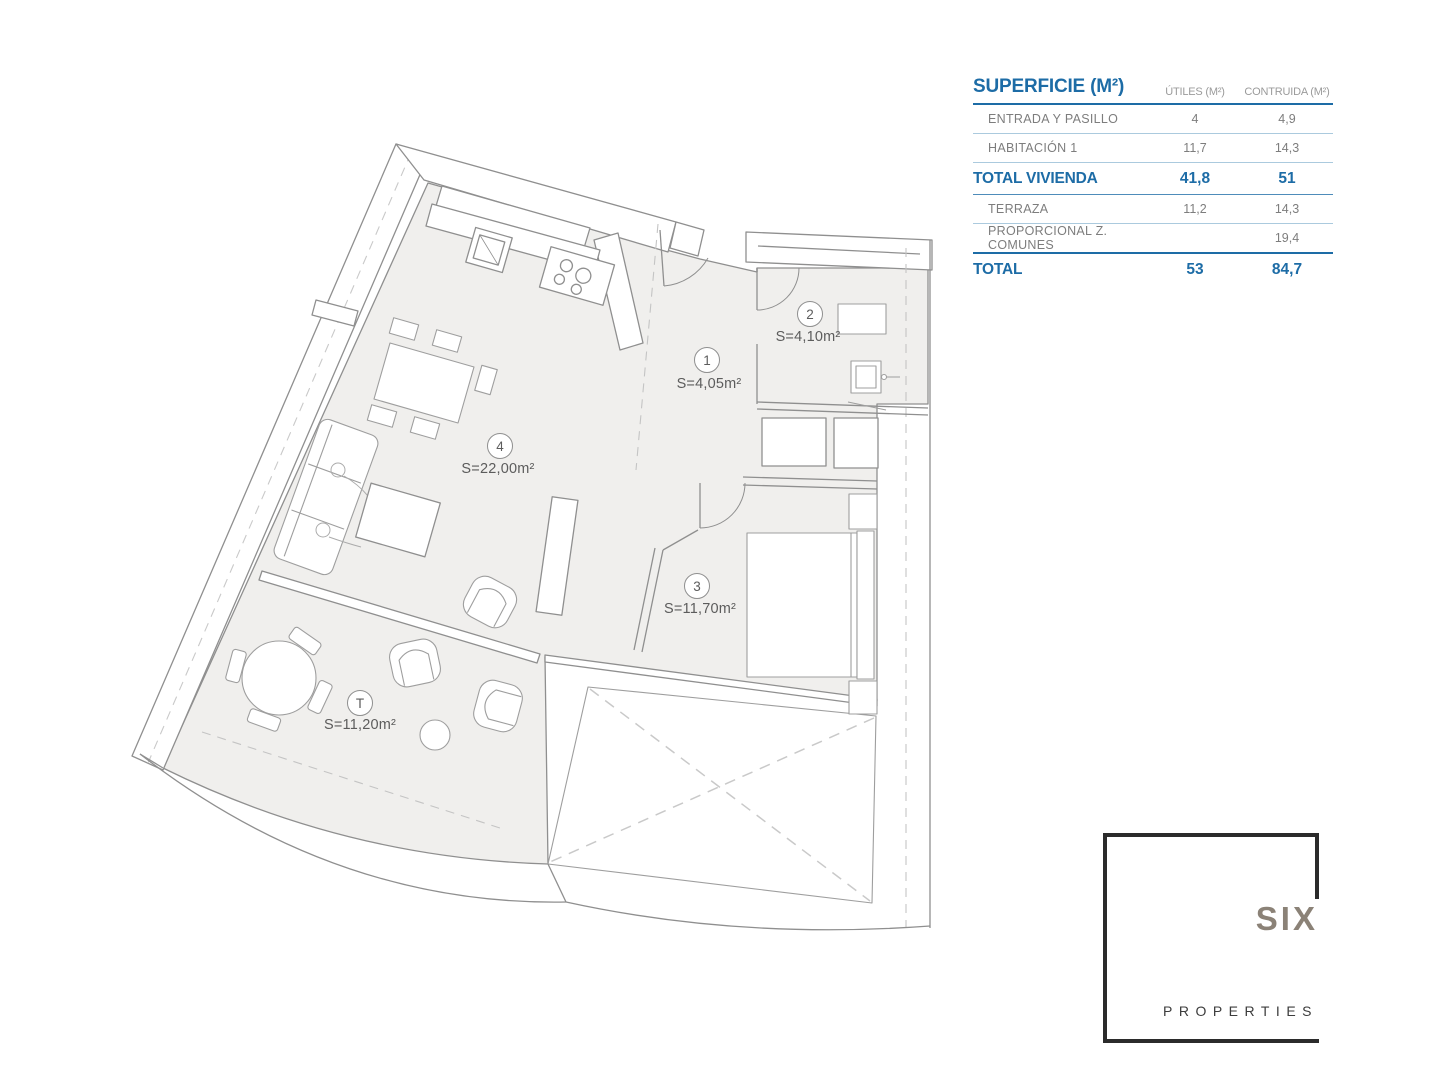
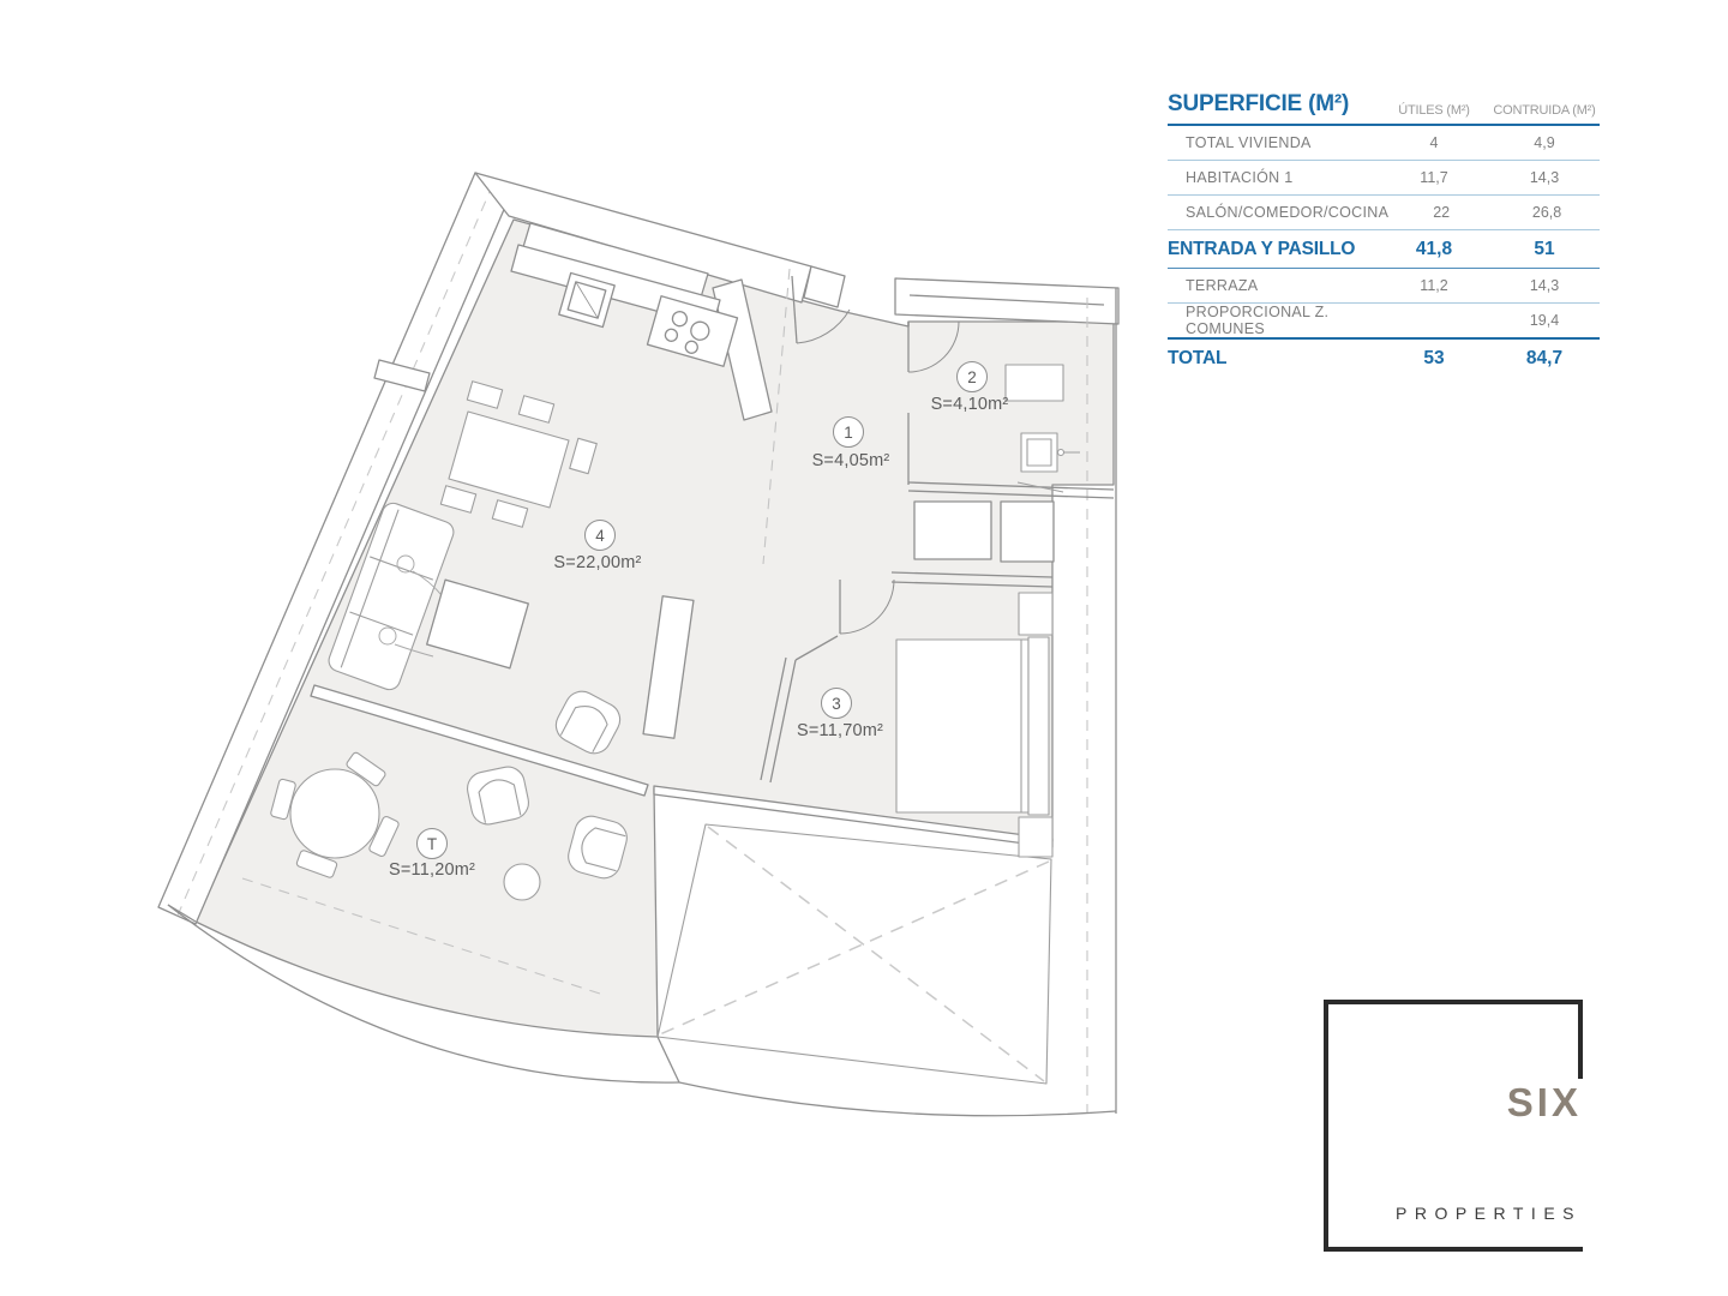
  1
  S=4,05m²
  2
  S=4,10m²
  3
  S=11,70m²
  4
  S=22,00m²
  T
  S=11,20m²
  SUPERFICIE (M²)
  ÚTILES (M²)
  CONTRUIDA (M²)
- ENTRADA Y PASILLO
+ TOTAL VIVIENDA
  4
  4,9
  HABITACIÓN 1
  11,7
  14,3
+ SALÓN/COMEDOR/COCINA
+ 22
+ 26,8
- TOTAL VIVIENDA
+ ENTRADA Y PASILLO
  41,8
  51
  TERRAZA
  11,2
  14,3
  PROPORCIONAL Z. COMUNES
  19,4
  TOTAL
  53
  84,7
  SIX
  PROPERTIES
